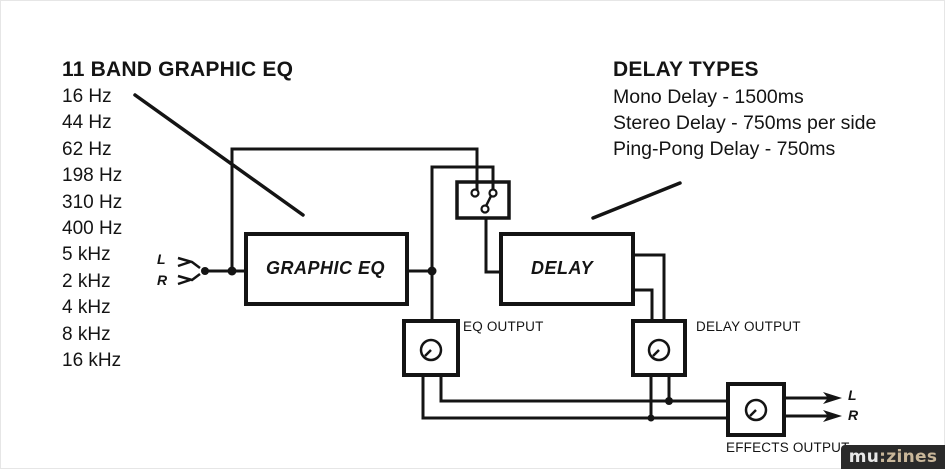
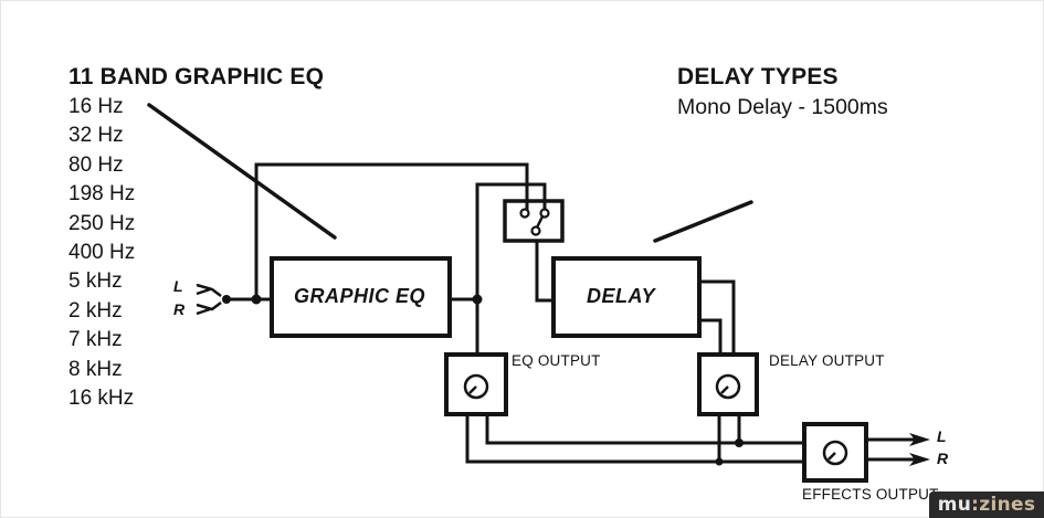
  11 BAND GRAPHIC EQ
  16 Hz
- 44 Hz
+ 32 Hz
- 62 Hz
+ 80 Hz
  198 Hz
- 310 Hz
+ 250 Hz
  400 Hz
  5 kHz
  2 kHz
- 4 kHz
+ 7 kHz
  8 kHz
  16 kHz
  DELAY TYPES
  Mono Delay - 1500ms
- Stereo Delay - 750ms per side
- Ping-Pong Delay - 750ms
  GRAPHIC EQ
  DELAY
  EQ OUTPUT
  DELAY OUTPUT
  EFFECTS OUTPU
  L
  R
  L
  R
  mu:zines
